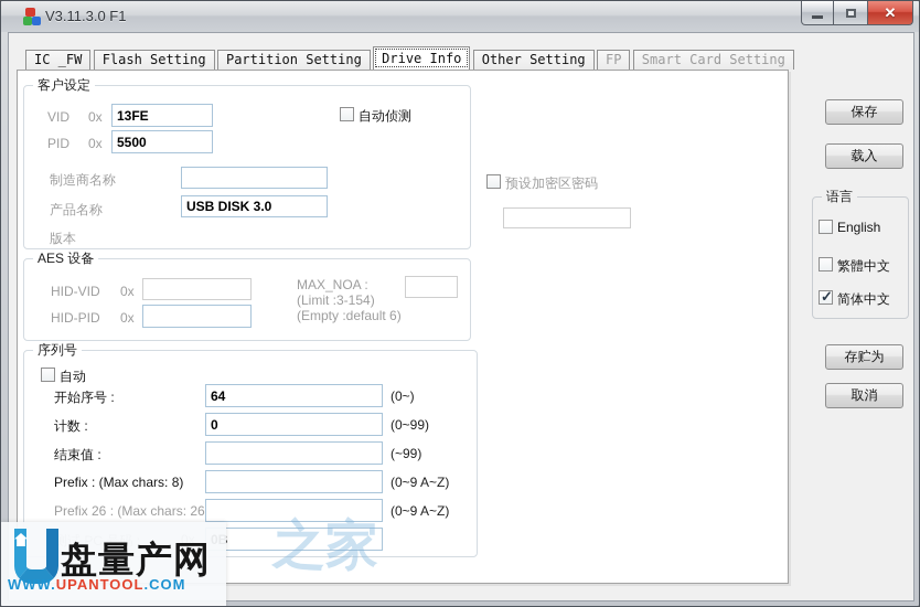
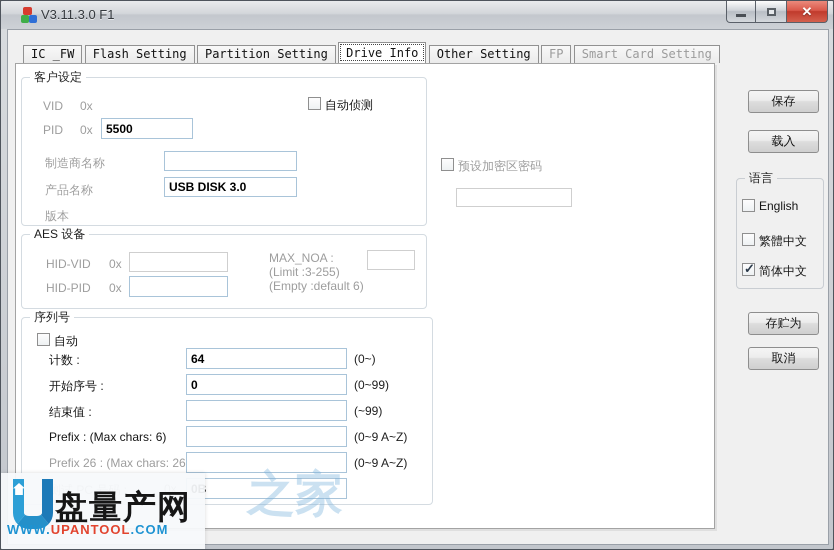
  V3.11.3.0 F1
  ✕
  IC _FW Flash Setting Partition Setting Drive Info Other Setting FP Smart Card Setting
  客户设定
  VID
  0x
- 13FE
  PID
  0x
  5500
  自动侦测
  制造商名称
  产品名称
  USB DISK 3.0
  版本
  预设加密区密码
  AES 设备
  HID-VID
  0x
  HID-PID
  0x
  MAX_NOA :
- (Limit :3-154)
+ (Limit :3-255)
  (Empty :default 6)
  序列号
  自动
- 开始序号 :
+ 计数 :
  64
  (0~)
- 计数 :
+ 开始序号 :
  0
  (0~99)
  结束值 :
  (~99)
- Prefix : (Max chars: 8)
+ Prefix : (Max chars: 6)
  (0~9 A~Z)
  Prefix 26 : (Max chars: 26
  (0~9 A~Z)
  保存
  载入
  语言
  English
  繁體中文
  简体中文
  存贮为
  取消
  之家
  盘量产网
  WWW.UPANTOOL.COM
